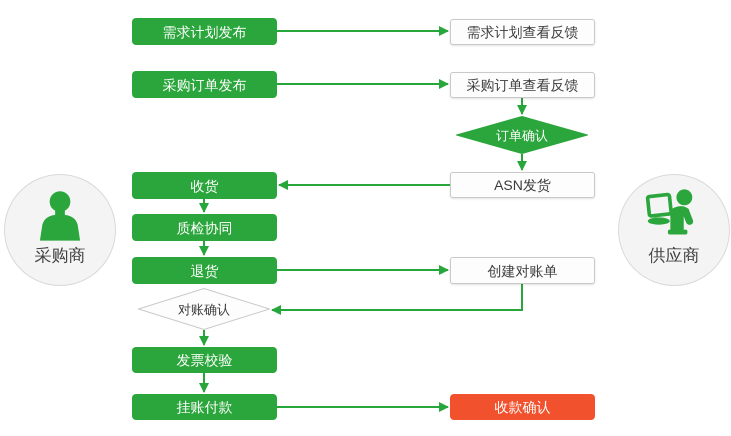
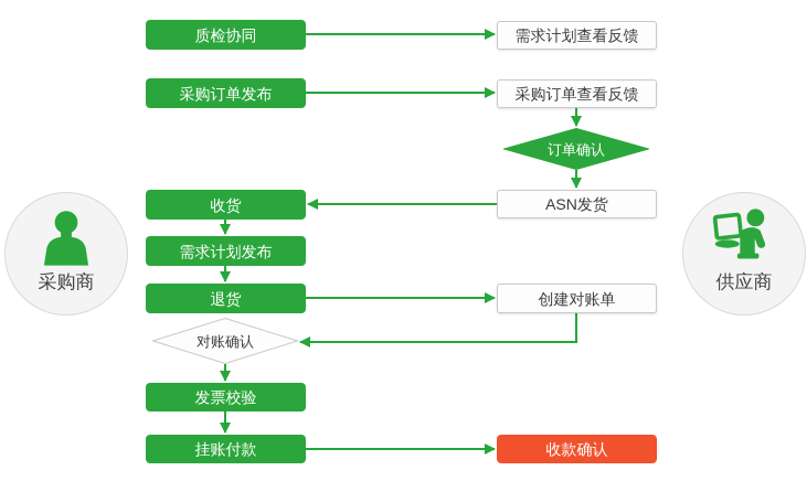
- 需求计划发布
+ 质检协同
  需求计划查看反馈
  采购订单发布
  采购订单查看反馈
  订单确认
  ASN发货
  收货
- 质检协同
+ 需求计划发布
  退货
  创建对账单
  对账确认
  发票校验
  挂账付款
  收款确认
  采购商
  供应商
